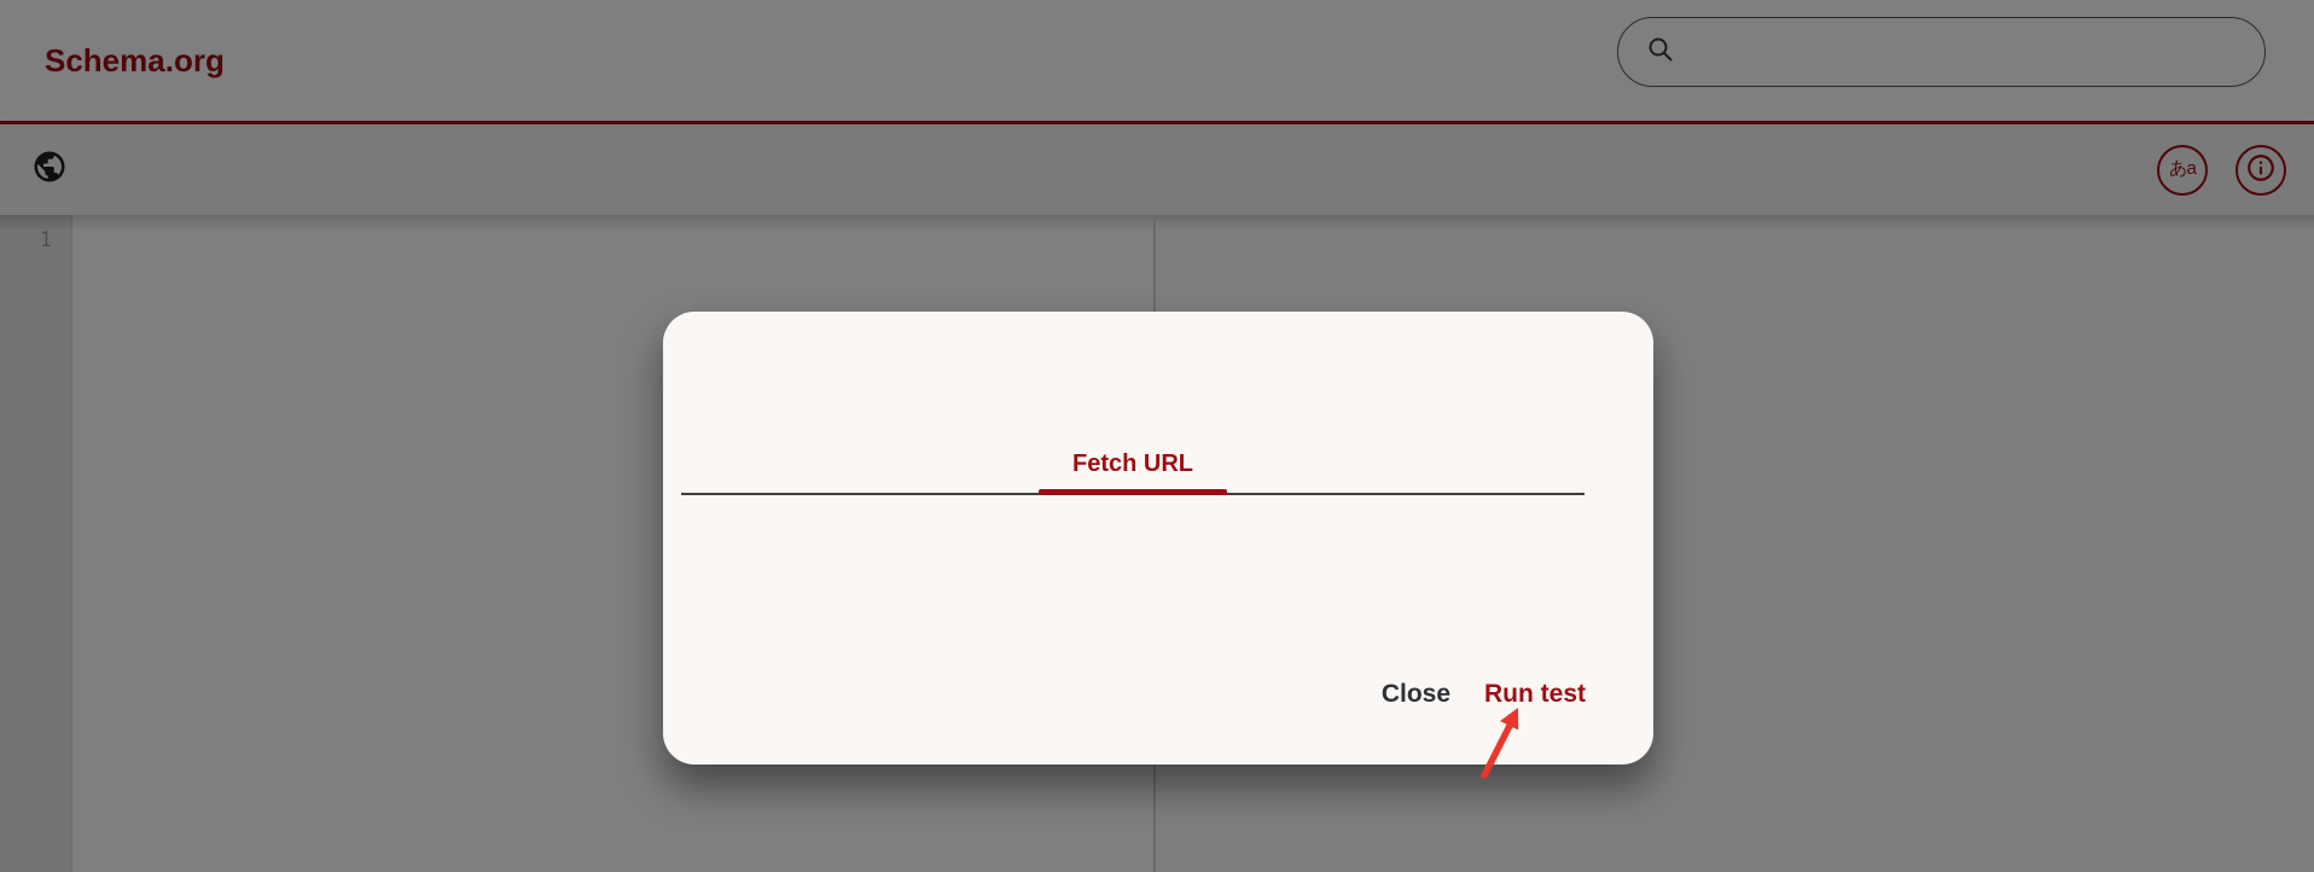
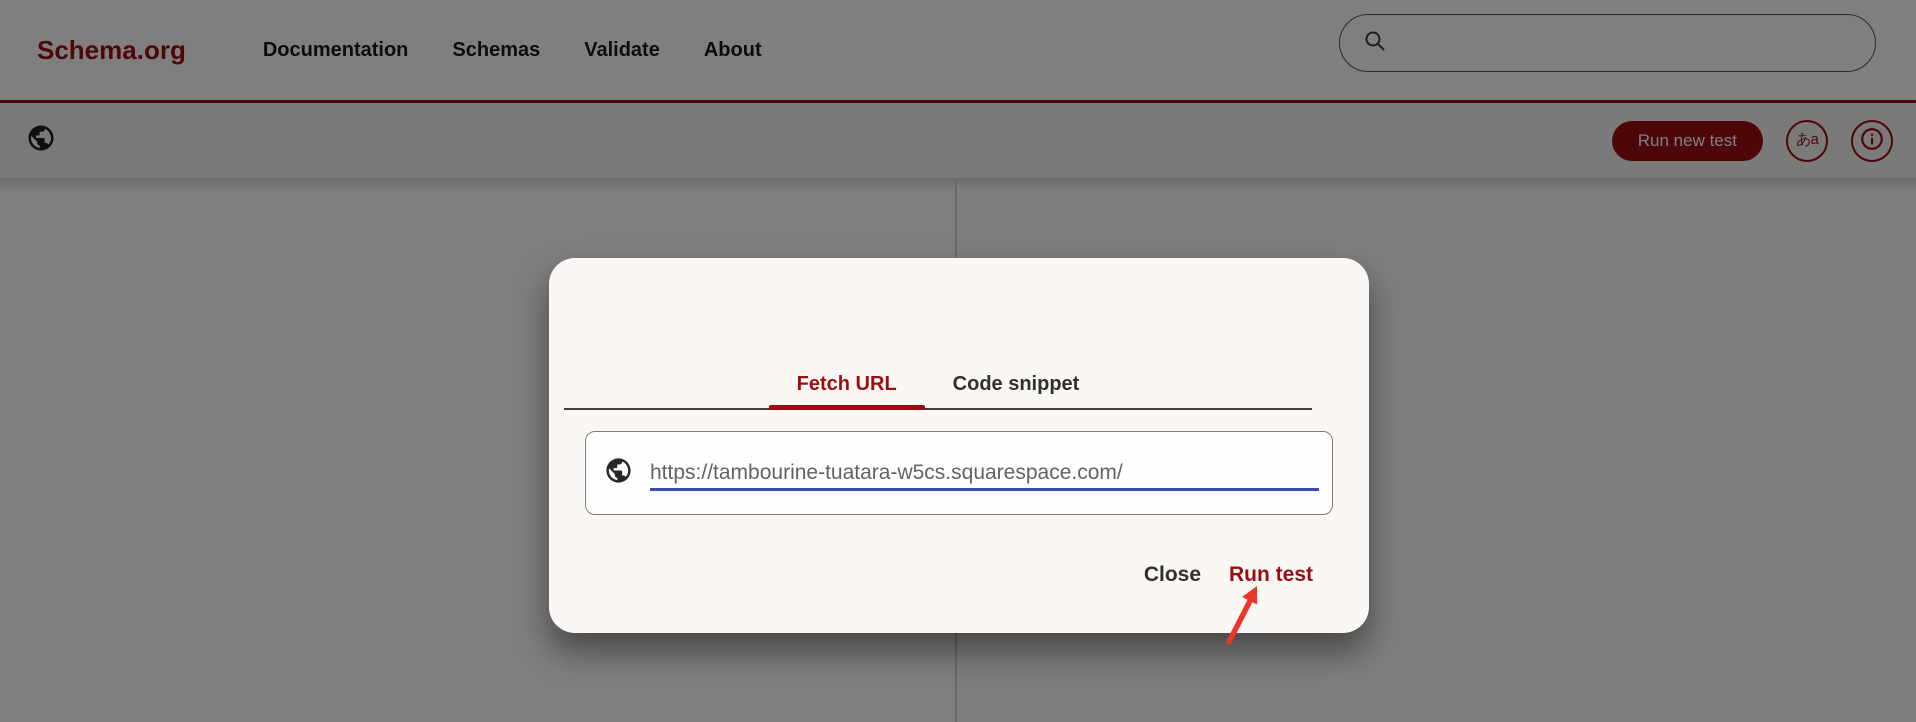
  Schema.org
+ Documentation
+ Schemas
+ Validate
+ About
+ Run new test
  あa
- 1
  Fetch URL
+ Code snippet
+ https://tambourine-tuatara-w5cs.squarespace.com/
  Close
  Run test
